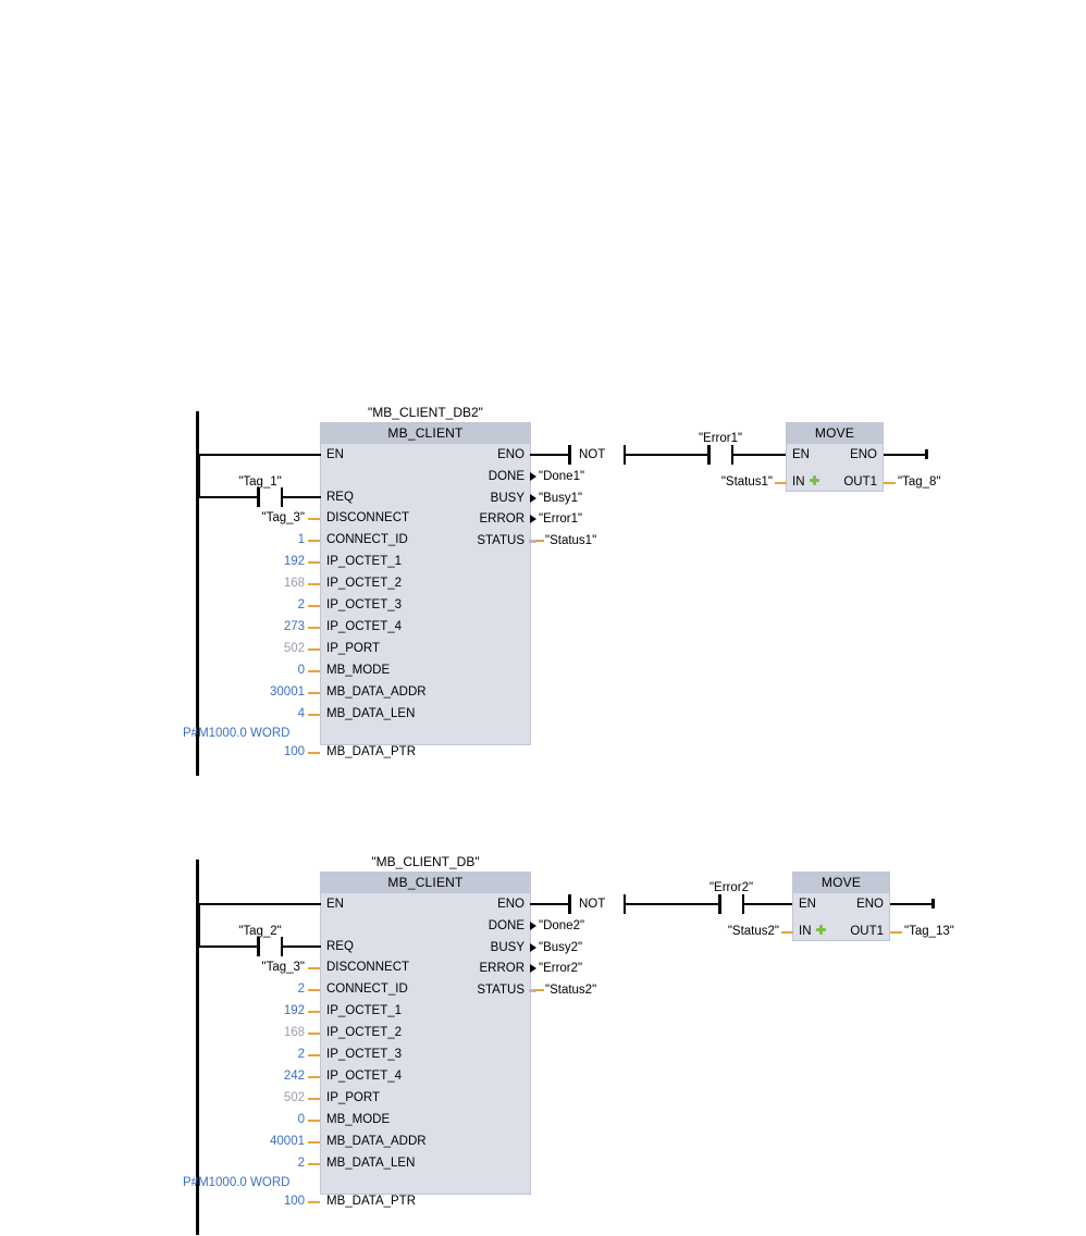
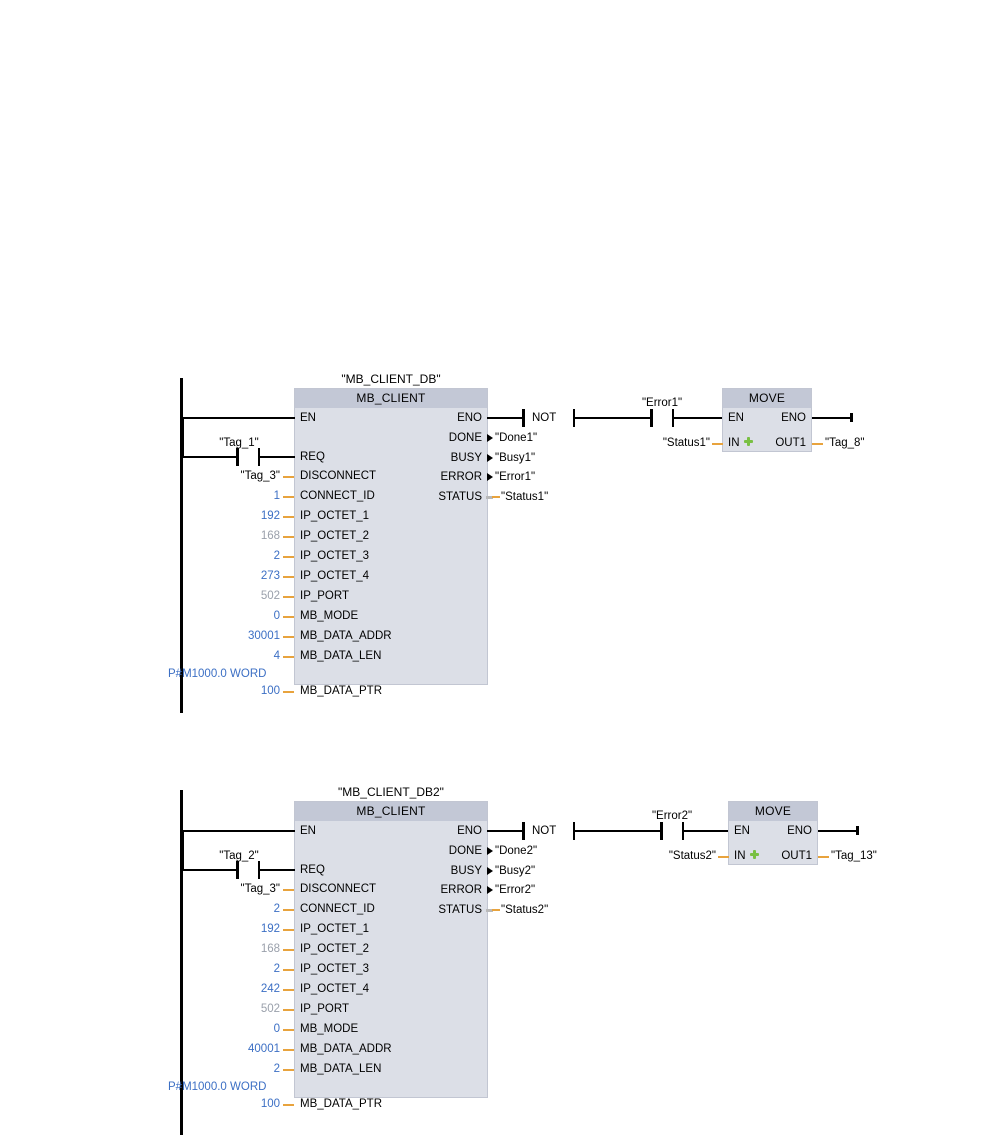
- "MB_CLIENT_DB2"
+ "MB_CLIENT_DB"
  MB_CLIENT
  "Tag_1"
  EN
  REQ
  DISCONNECT
  CONNECT_ID
  IP_OCTET_1
  IP_OCTET_2
  IP_OCTET_3
  IP_OCTET_4
  IP_PORT
  MB_MODE
  MB_DATA_ADDR
  MB_DATA_LEN
  MB_DATA_PTR
  "Tag_3"
  1
  192
  168
  2
  273
  502
  0
  30001
  4
  P#M1000.0 WORD
  100
  ENO
  DONE
  BUSY
  ERROR
  STATUS
  NOT
  "Done1"
  "Busy1"
  "Error1"
  "Status1"
  "Error1"
  MOVE
  EN
  ENO
  IN
  OUT1
  "Status1"
  "Tag_8"
- "MB_CLIENT_DB"
+ "MB_CLIENT_DB2"
  MB_CLIENT
  "Tag_2"
  EN
  REQ
  DISCONNECT
  CONNECT_ID
  IP_OCTET_1
  IP_OCTET_2
  IP_OCTET_3
  IP_OCTET_4
  IP_PORT
  MB_MODE
  MB_DATA_ADDR
  MB_DATA_LEN
  MB_DATA_PTR
  "Tag_3"
  2
  192
  168
  2
  242
  502
  0
  40001
  2
  P#M1000.0 WORD
  100
  ENO
  DONE
  BUSY
  ERROR
  STATUS
  NOT
  "Done2"
  "Busy2"
  "Error2"
  "Status2"
  "Error2"
  MOVE
  EN
  ENO
  IN
  OUT1
  "Status2"
  "Tag_13"
